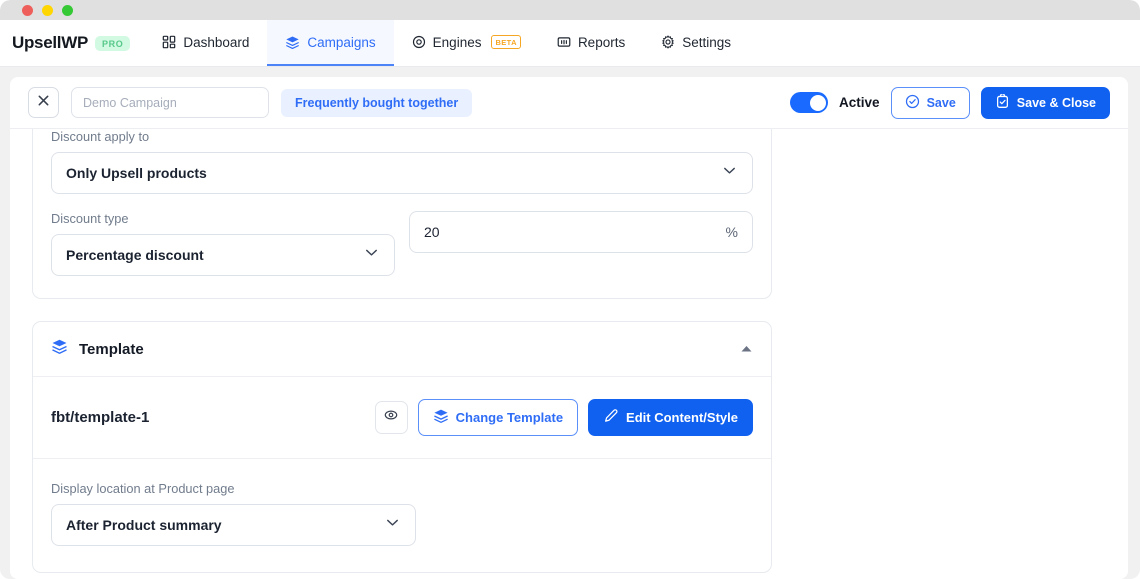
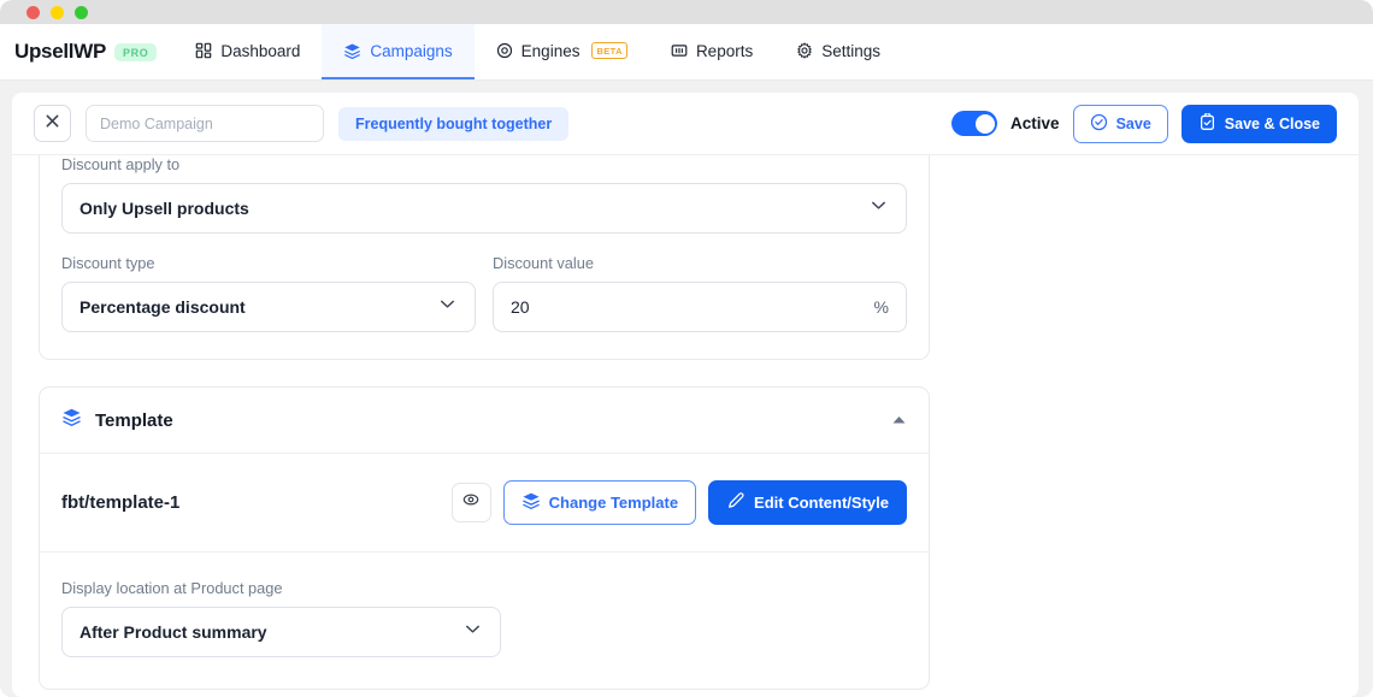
  UpsellWP
  PRO
  Dashboard
  Campaigns
  Engines
  BETA
  Reports
  Settings
  Demo Campaign
  Frequently bought together
  Active
  Save
  Save & Close
  Discount apply to
  Only Upsell products
  Discount type
  Percentage discount
+ Discount value
  20
  %
  Template
  fbt/template-1
  Change Template
  Edit Content/Style
  Display location at Product page
  After Product summary
